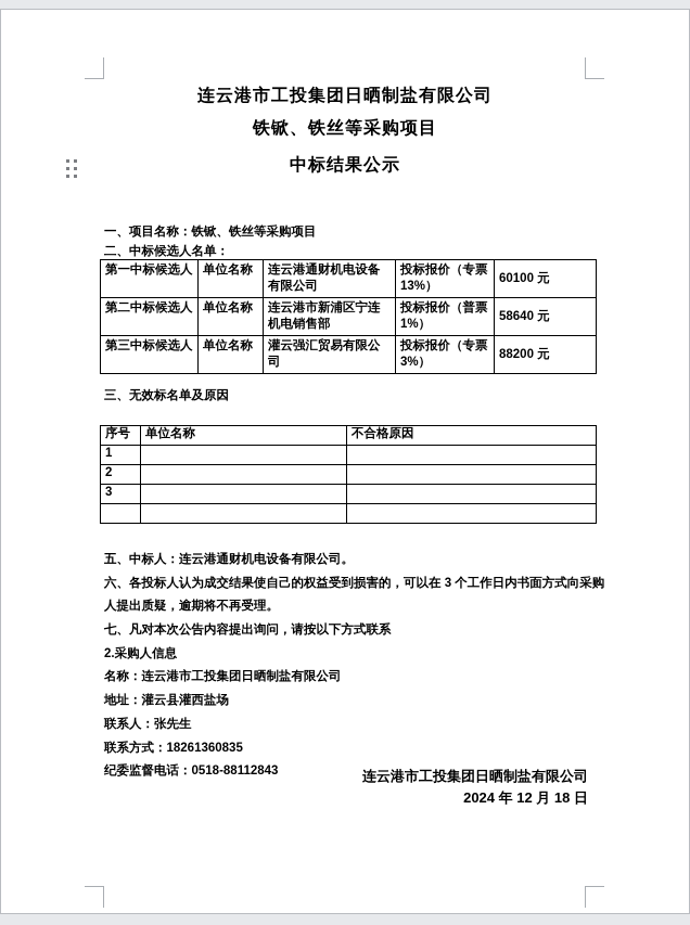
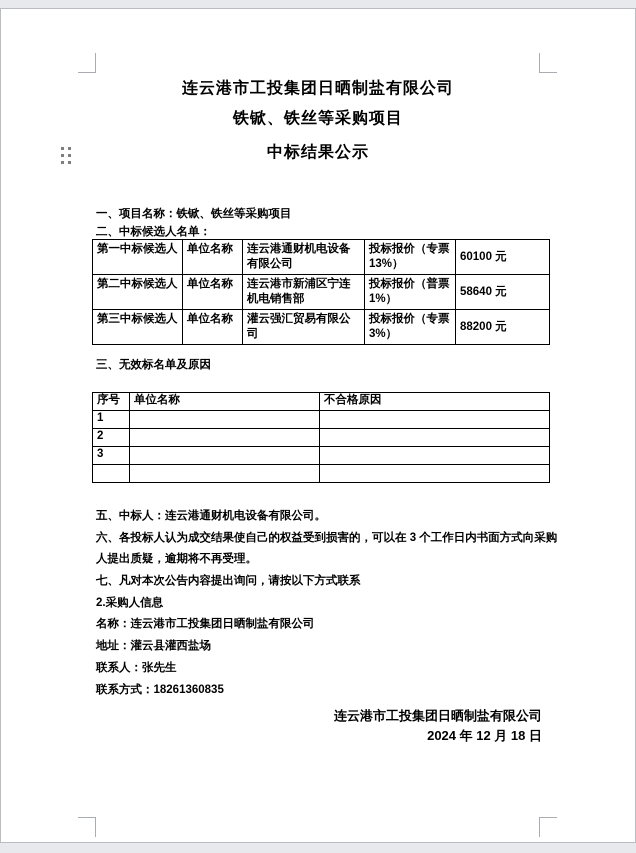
  连云港市工投集团日晒制盐有限公司
  铁锨、铁丝等采购项目
  中标结果公示
  一、项目名称：铁锨、铁丝等采购项目
  二、中标候选人名单：
  第一中标候选人	单位名称	连云港通财机电设备有限公司	投标报价（专票13%）	60100 元
  第二中标候选人	单位名称	连云港市新浦区宁连机电销售部	投标报价（普票1%）	58640 元
  第三中标候选人	单位名称	灌云强汇贸易有限公司	投标报价（专票3%）	88200 元
  三、无效标名单及原因
  序号	单位名称	不合格原因
  1
  2
  3
  五、中标人：连云港通财机电设备有限公司。
  六、各投标人认为成交结果使自己的权益受到损害的，可以在 3 个工作日内书面方式向采购
  人提出质疑，逾期将不再受理。
  七、凡对本次公告内容提出询问，请按以下方式联系
  2.采购人信息
  名称：连云港市工投集团日晒制盐有限公司
  地址：灌云县灌西盐场
  联系人：张先生
  联系方式：18261360835
- 纪委监督电话：0518-88112843
  连云港市工投集团日晒制盐有限公司
  2024 年 12 月 18 日
